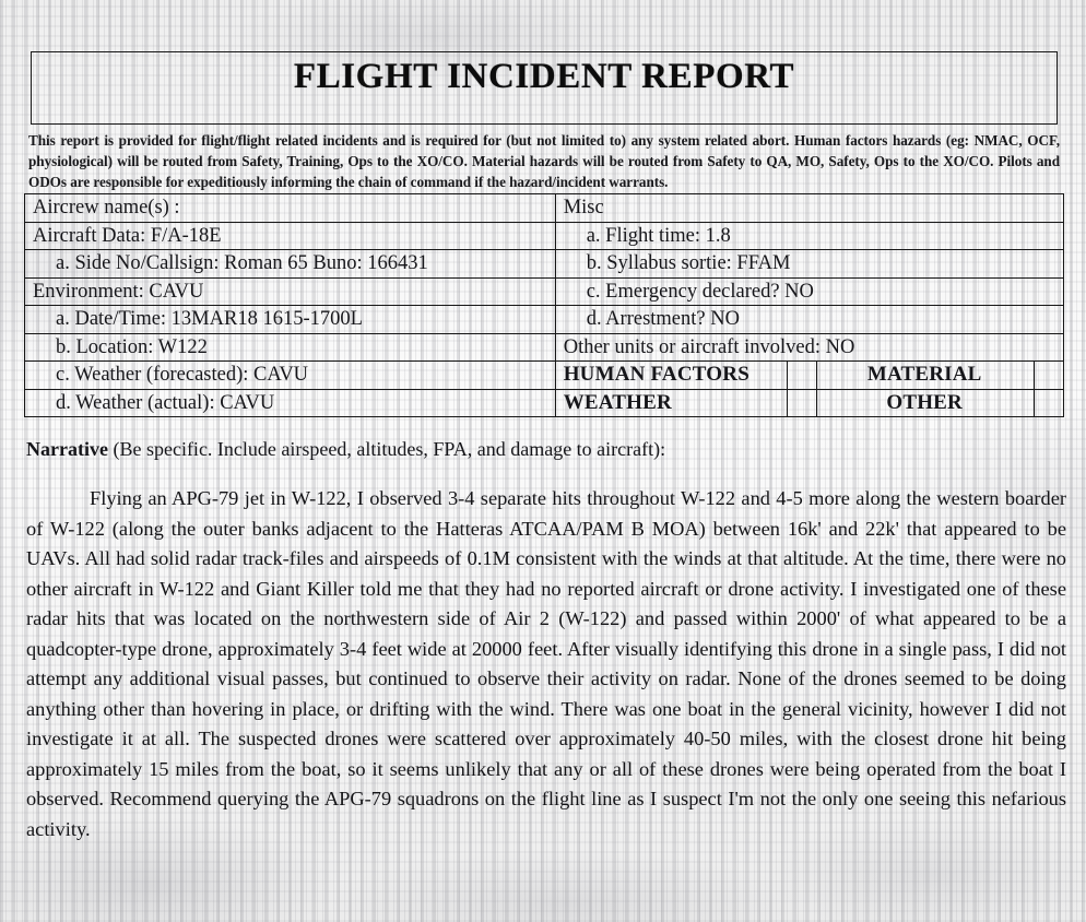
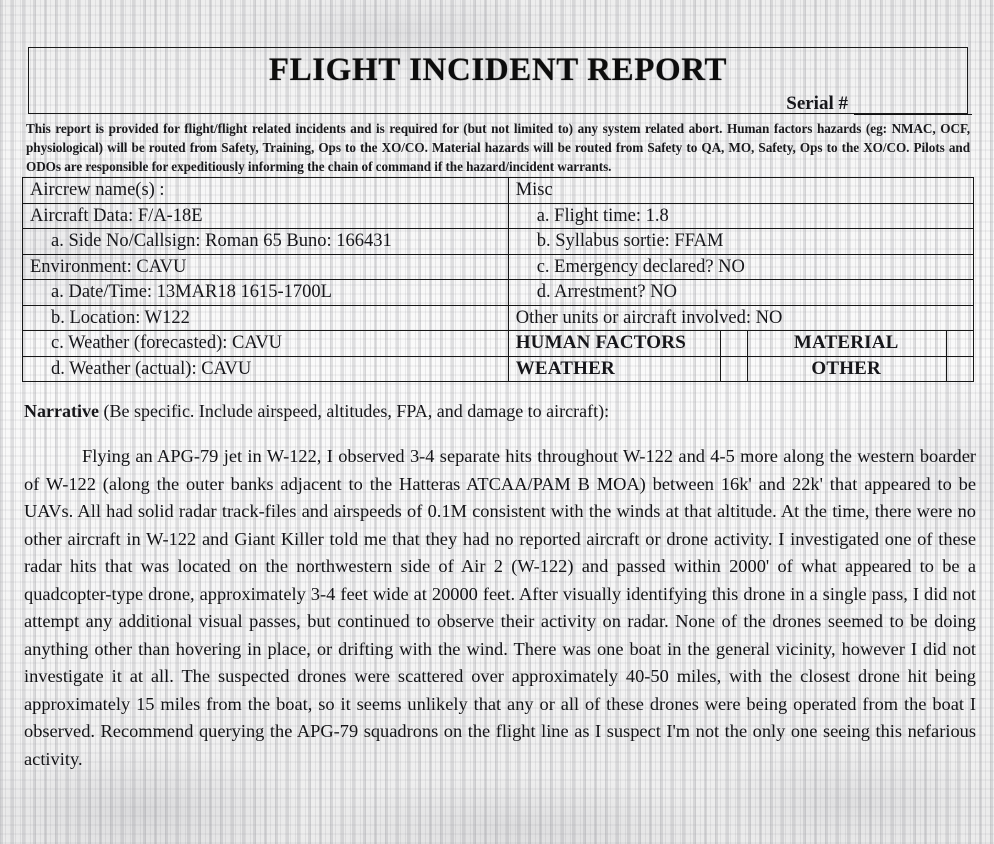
  FLIGHT INCIDENT REPORT
+ Serial #
  This report is provided for flight/flight related incidents and is required for (but not limited to) any system related abort. Human factors hazards (eg: NMAC, OCF, physiological) will be routed from Safety, Training, Ops to the XO/CO. Material hazards will be routed from Safety to QA, MO, Safety, Ops to the XO/CO. Pilots and ODOs are responsible for expeditiously informing the chain of command if the hazard/incident warrants.
  Aircrew name(s) :	Misc
  Aircraft Data: F/A-18E	a. Flight time: 1.8
  a. Side No/Callsign: Roman 65 Buno: 166431	b. Syllabus sortie: FFAM
  Environment: CAVU	c. Emergency declared? NO
  a. Date/Time: 13MAR18 1615-1700L	d. Arrestment? NO
  b. Location: W122	Other units or aircraft involved: NO
  c. Weather (forecasted): CAVU	HUMAN FACTORS		MATERIAL
  d. Weather (actual): CAVU	WEATHER		OTHER
  Narrative (Be specific. Include airspeed, altitudes, FPA, and damage to aircraft):
  Flying an APG-79 jet in W-122, I observed 3-4 separate hits throughout W-122 and 4-5 more along the western boarder of W-122 (along the outer banks adjacent to the Hatteras ATCAA/PAM B MOA) between 16k' and 22k' that appeared to be UAVs. All had solid radar track-files and airspeeds of 0.1M consistent with the winds at that altitude. At the time, there were no other aircraft in W-122 and Giant Killer told me that they had no reported aircraft or drone activity. I investigated one of these radar hits that was located on the northwestern side of Air 2 (W-122) and passed within 2000' of what appeared to be a quadcopter-type drone, approximately 3-4 feet wide at 20000 feet. After visually identifying this drone in a single pass, I did not attempt any additional visual passes, but continued to observe their activity on radar. None of the drones seemed to be doing anything other than hovering in place, or drifting with the wind. There was one boat in the general vicinity, however I did not investigate it at all. The suspected drones were scattered over approximately 40-50 miles, with the closest drone hit being approximately 15 miles from the boat, so it seems unlikely that any or all of these drones were being operated from the boat I observed. Recommend querying the APG-79 squadrons on the flight line as I suspect I'm not the only one seeing this nefarious activity.
